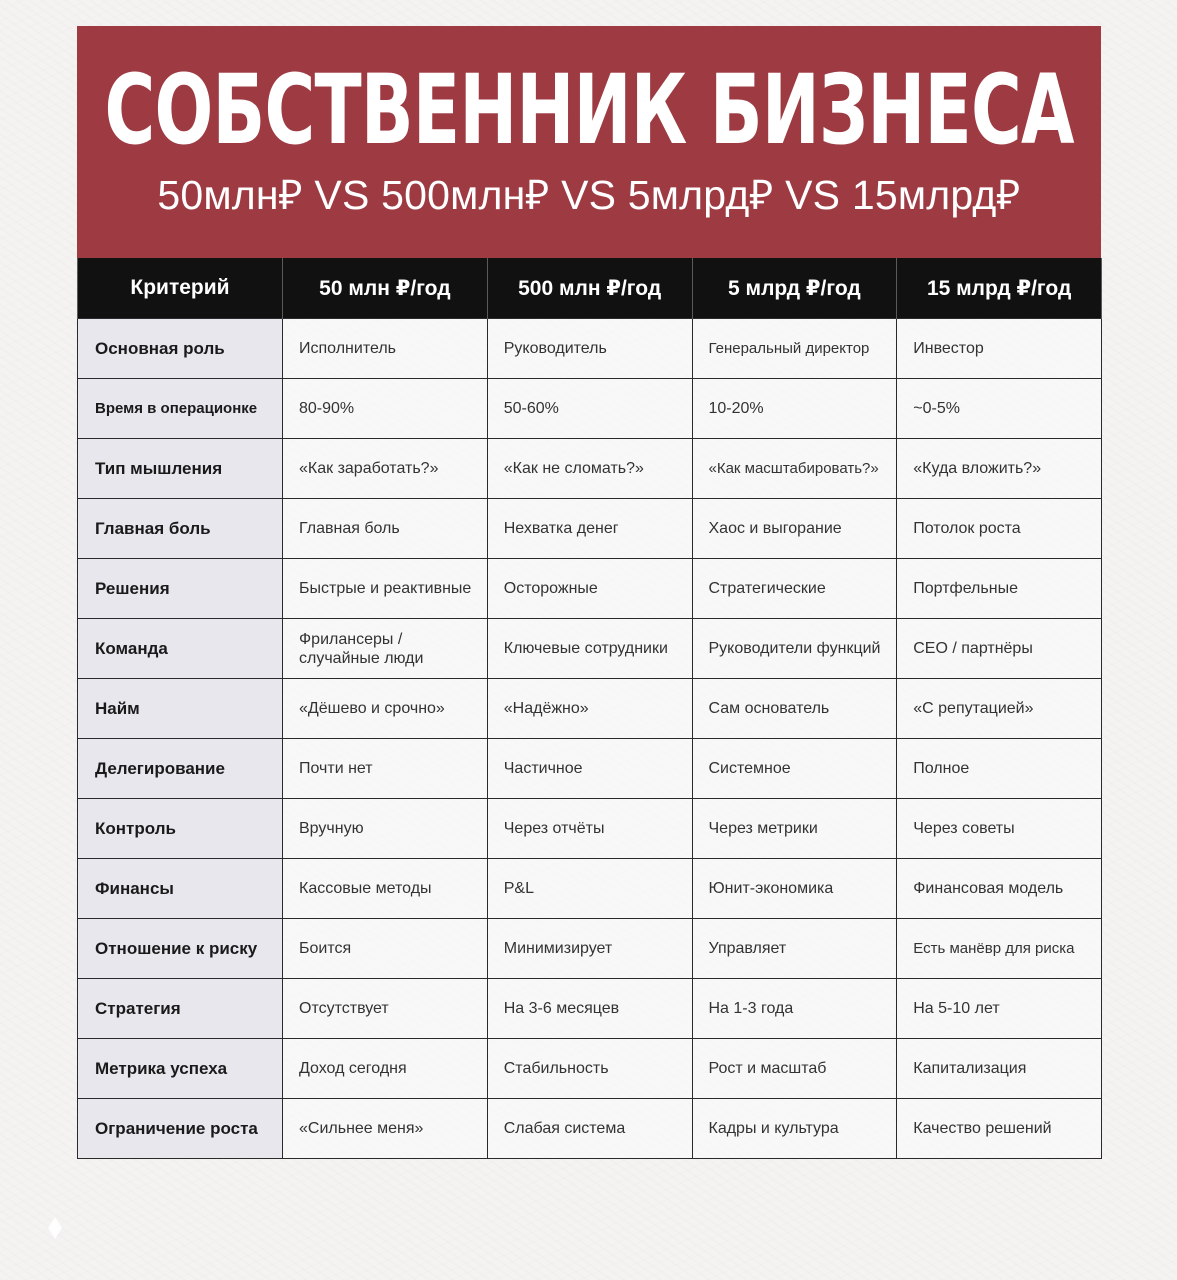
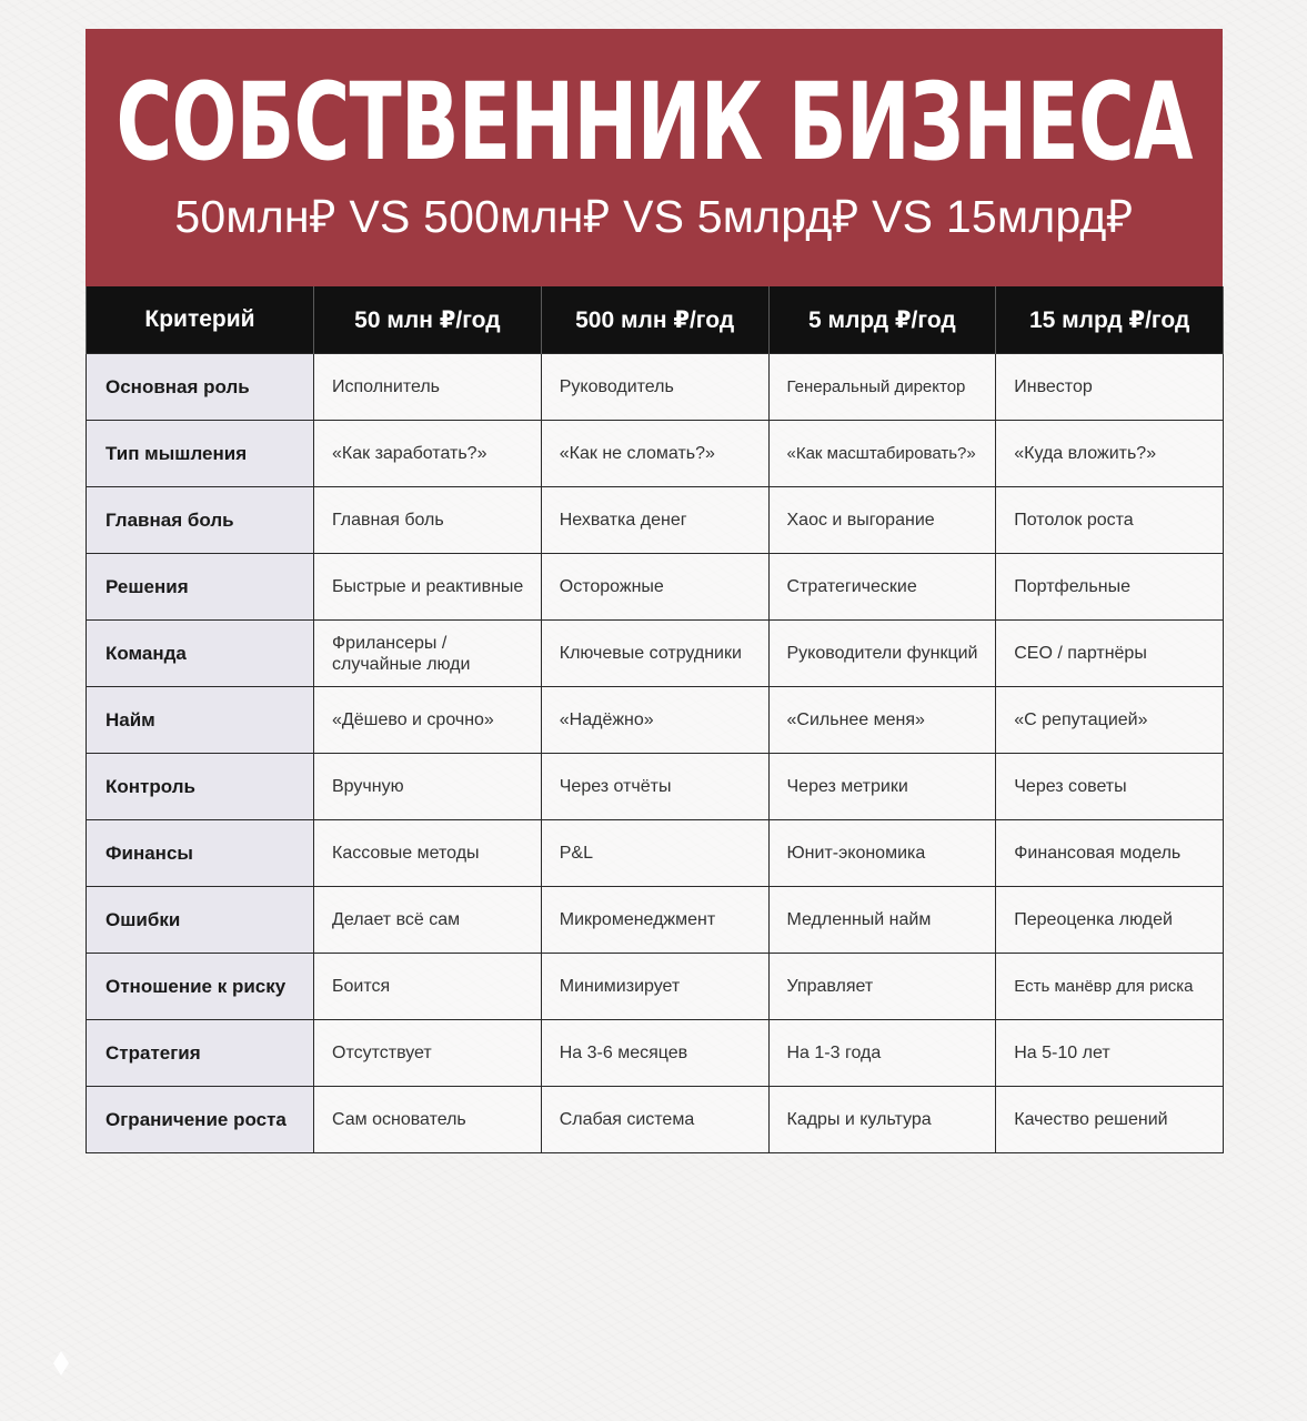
  СОБСТВЕННИК БИЗНЕСА
  50млн₽ VS 500млн₽ VS 5млрд₽ VS 15млрд₽
  Критерий	50 млн ₽/год	500 млн ₽/год	5 млрд ₽/год	15 млрд ₽/год
  Основная роль	Исполнитель	Руководитель	Генеральный директор	Инвестор
- Время в операционке	80-90%	50-60%	10-20%	~0-5%
  Тип мышления	«Как заработать?»	«Как не сломать?»	«Как масштабировать?»	«Куда вложить?»
  Главная боль	Главная боль	Нехватка денег	Хаос и выгорание	Потолок роста
  Решения	Быстрые и реактивные	Осторожные	Стратегические	Портфельные
  Команда	Фрилансеры / случайные люди	Ключевые сотрудники	Руководители функций	CEO / партнёры
- Найм	«Дёшево и срочно»	«Надёжно»	Сам основатель	«С репутацией»
+ Найм	«Дёшево и срочно»	«Надёжно»	«Сильнее меня»	«С репутацией»
- Делегирование	Почти нет	Частичное	Системное	Полное
  Контроль	Вручную	Через отчёты	Через метрики	Через советы
  Финансы	Кассовые методы	P&L	Юнит-экономика	Финансовая модель
+ Ошибки	Делает всё сам	Микроменеджмент	Медленный найм	Переоценка людей
  Отношение к риску	Боится	Минимизирует	Управляет	Есть манёвр для риска
  Стратегия	Отсутствует	На 3-6 месяцев	На 1-3 года	На 5-10 лет
- Метрика успеха	Доход сегодня	Стабильность	Рост и масштаб	Капитализация
- Ограничение роста	«Сильнее меня»	Слабая система	Кадры и культура	Качество решений
+ Ограничение роста	Сам основатель	Слабая система	Кадры и культура	Качество решений
